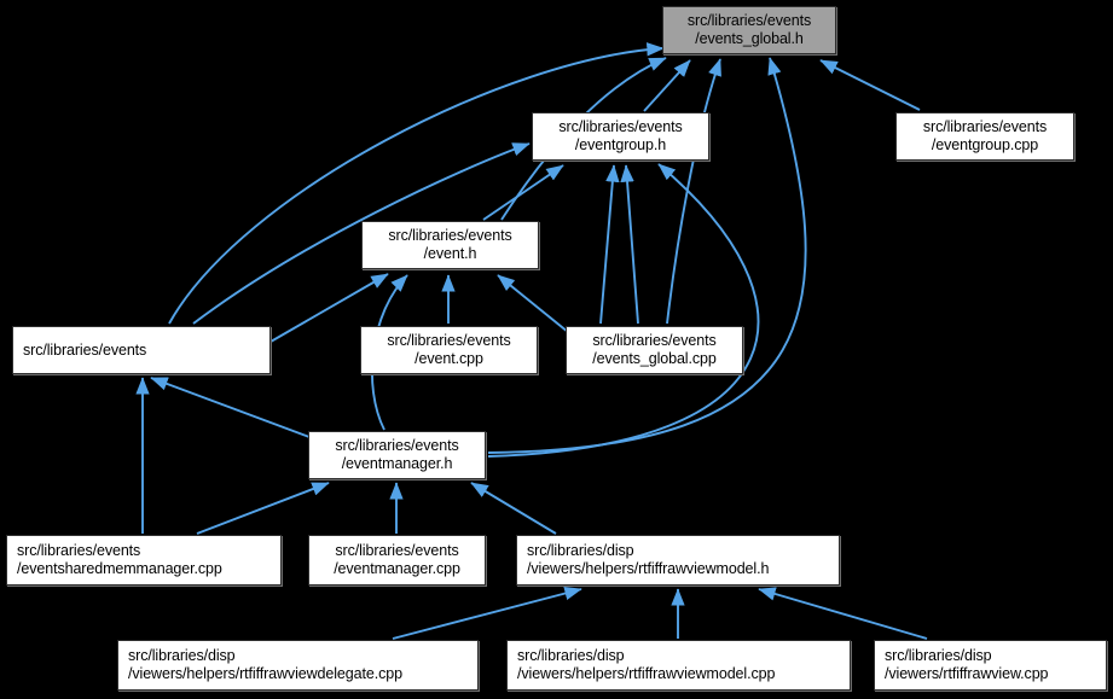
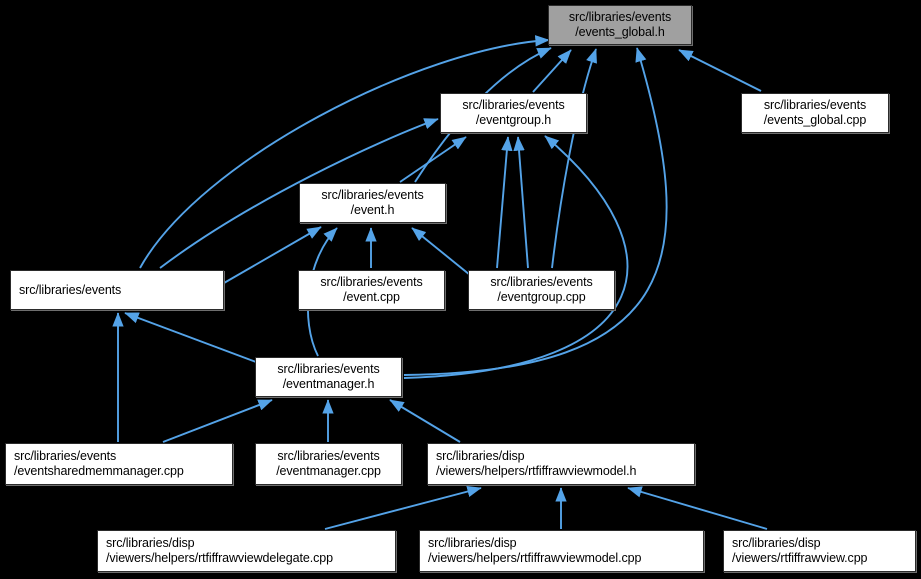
  src/libraries/events
  /events_global.h
  src/libraries/events
  /eventgroup.h
  src/libraries/events
- /eventgroup.cpp
+ /events_global.cpp
  src/libraries/events
  /event.h
  src/libraries/events
  src/libraries/events
  /event.cpp
  src/libraries/events
- /events_global.cpp
+ /eventgroup.cpp
  src/libraries/events
  /eventmanager.h
  src/libraries/events
  /eventsharedmemmanager.cpp
  src/libraries/events
  /eventmanager.cpp
  src/libraries/disp
  /viewers/helpers/rtfiffrawviewmodel.h
  src/libraries/disp
  /viewers/helpers/rtfiffrawviewdelegate.cpp
  src/libraries/disp
  /viewers/helpers/rtfiffrawviewmodel.cpp
  src/libraries/disp
  /viewers/rtfiffrawview.cpp
